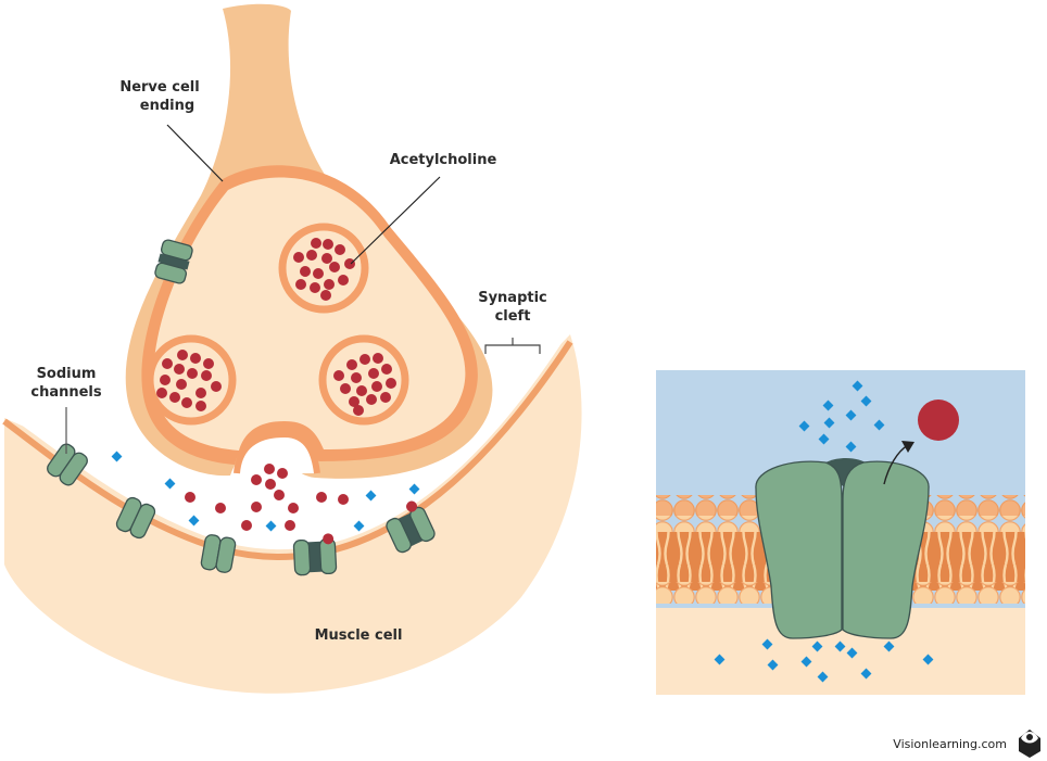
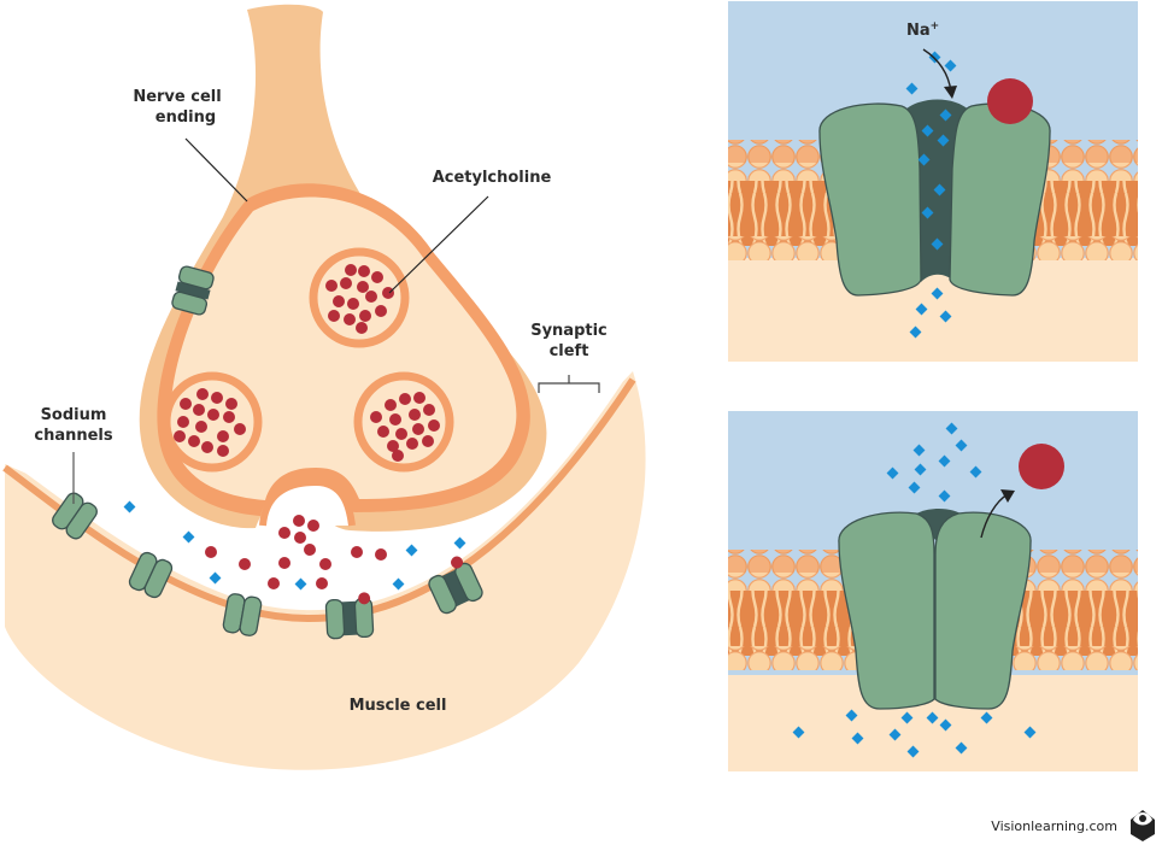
  Nerve cell
  ending
  Acetylcholine
  Synaptic
  cleft
  Sodium
  channels
  Muscle cell
+ Na+
  Visionlearning.com
